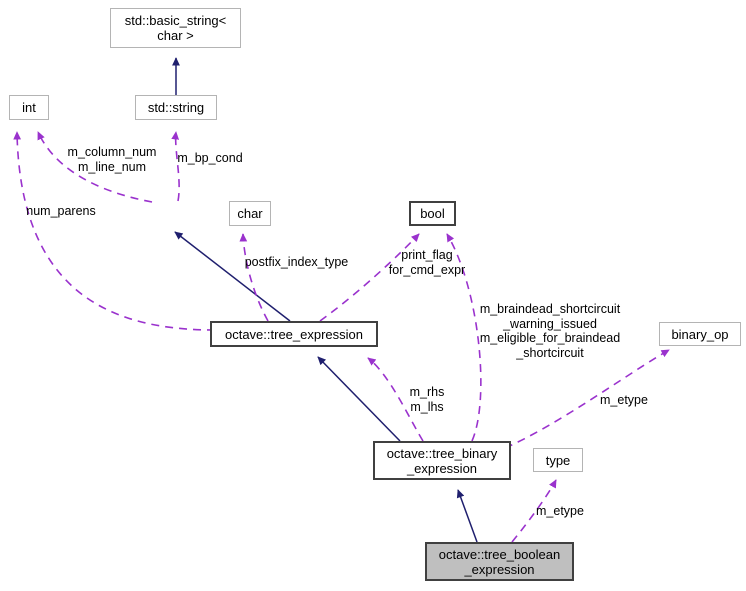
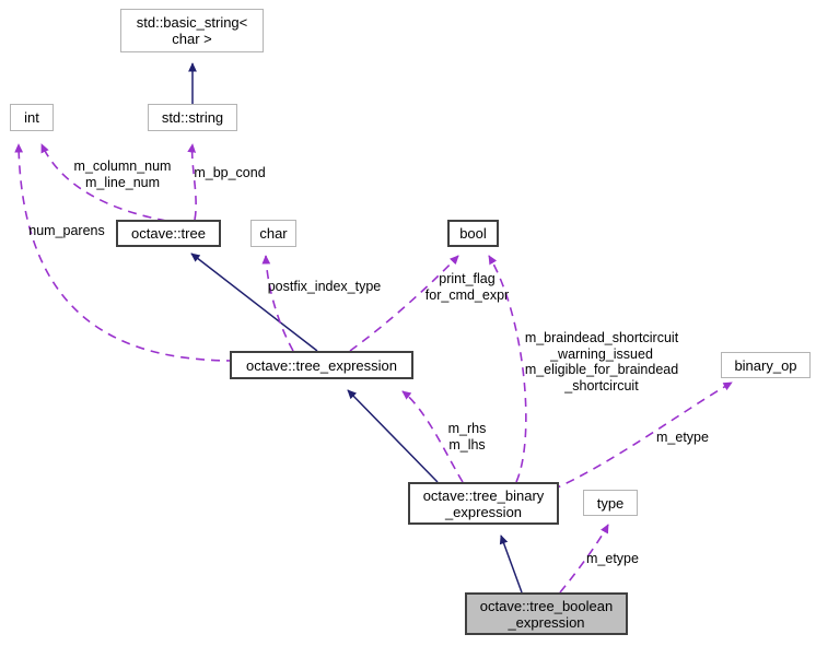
  std::basic_string<
  char >
  int
  std::string
+ octave::tree
  char
  bool
  octave::tree_expression
  binary_op
  octave::tree_binary
  _expression
  type
  octave::tree_boolean
  _expression
  m_column_num
  m_line_num
  m_bp_cond
  num_parens
  postfix_index_type
  print_flag
  for_cmd_expr
  m_braindead_shortcircuit
  _warning_issued
  m_eligible_for_braindead
  _shortcircuit
  m_rhs
  m_lhs
  m_etype
  m_etype
